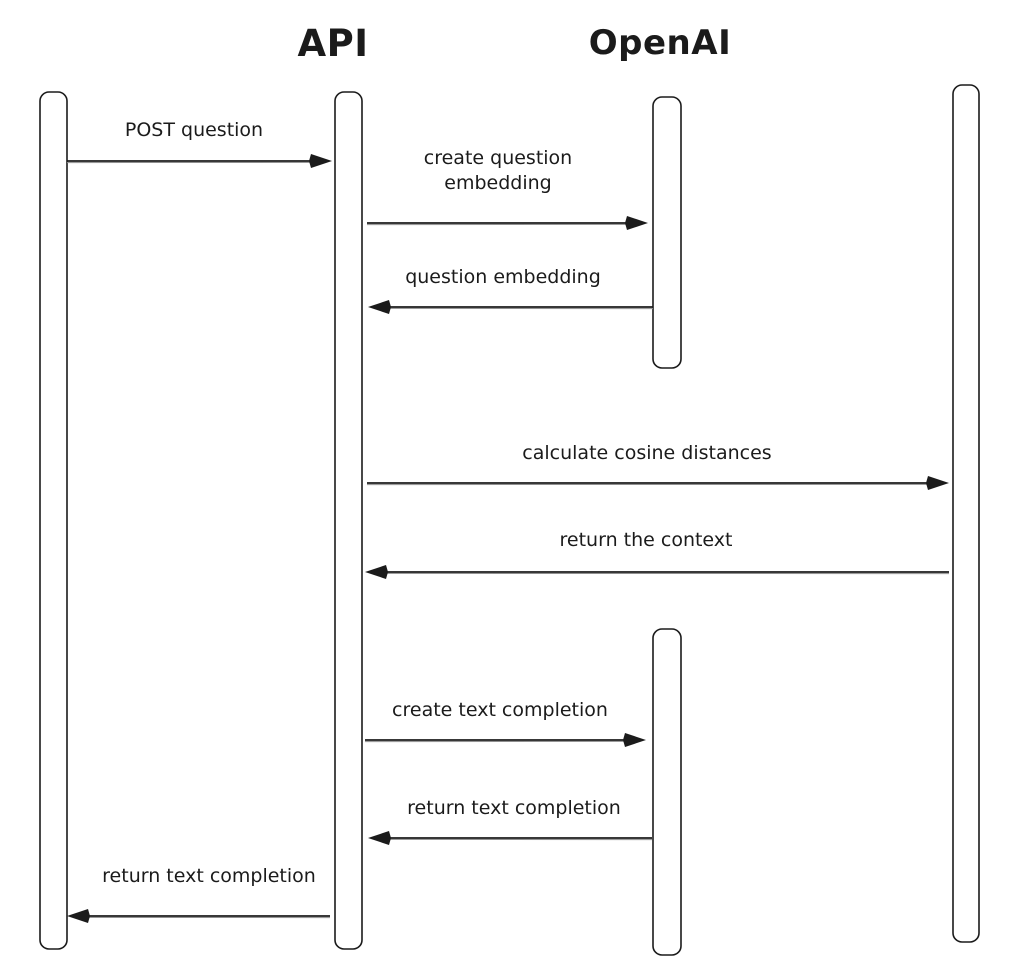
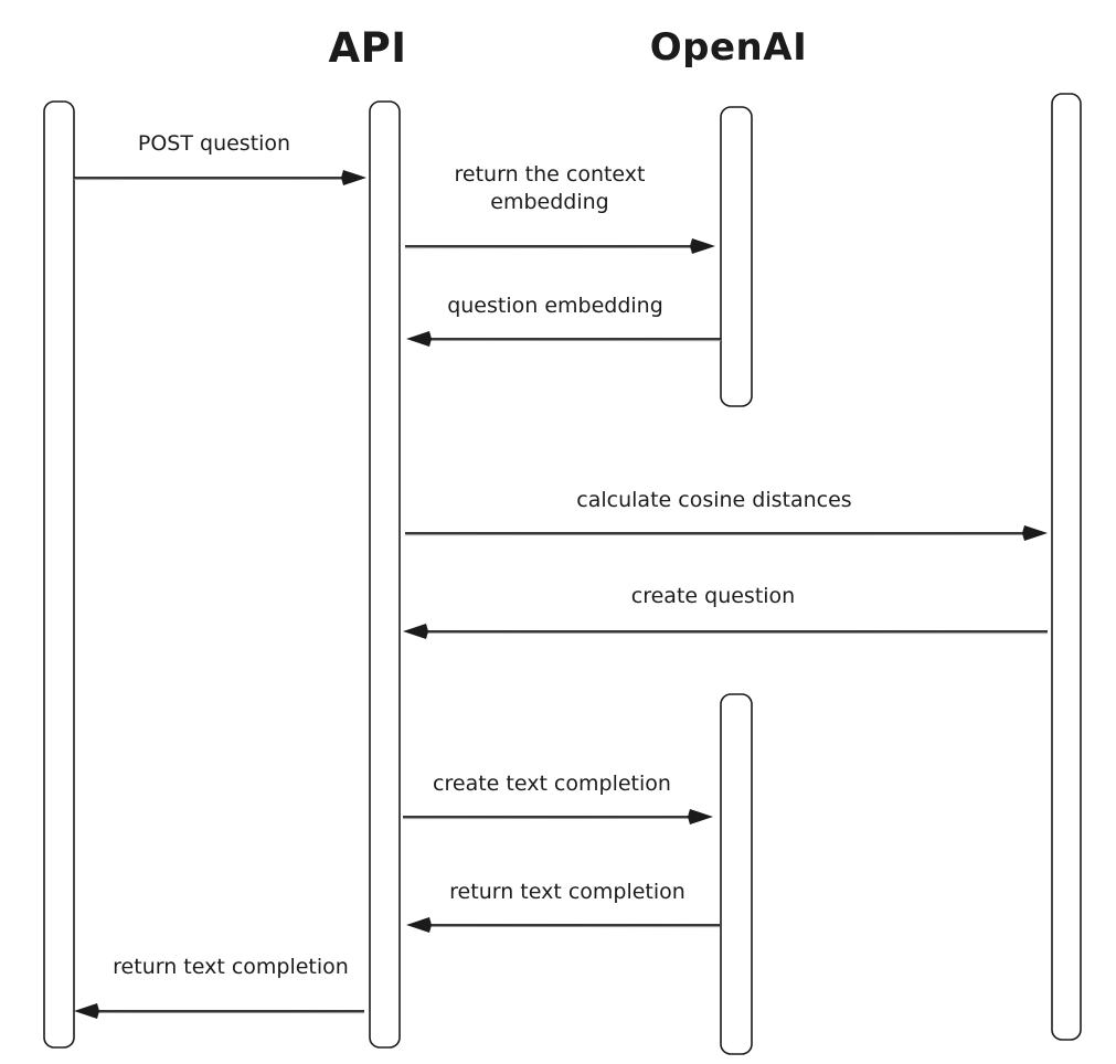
  API
  OpenAI
  POST question
- create question
+ return the context
  embedding
  question embedding
  calculate cosine distances
- return the context
+ create question
  create text completion
  return text completion
  return text completion
